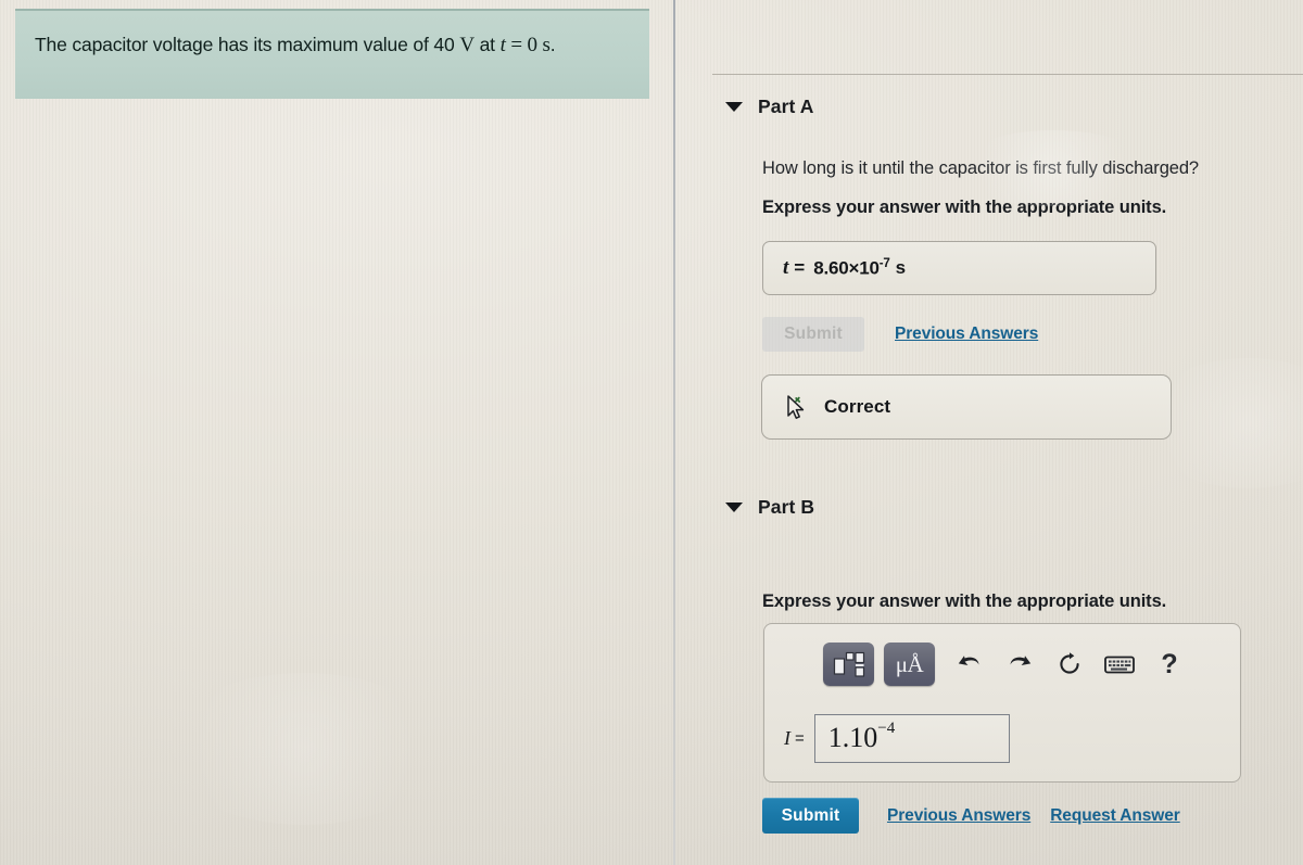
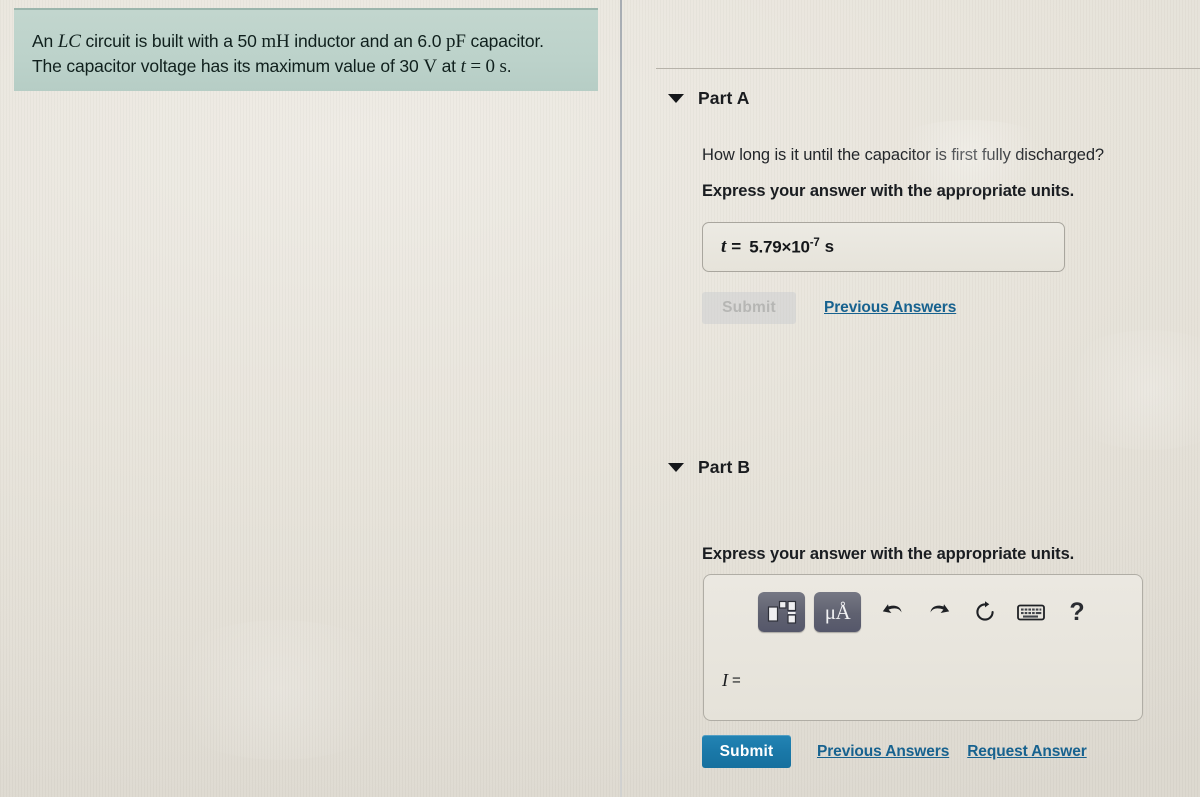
+ An LC circuit is built with a 50 mH inductor and an 6.0 pF capacitor.
- The capacitor voltage has its maximum value of 40 V at t = 0 s.
+ The capacitor voltage has its maximum value of 30 V at t = 0 s.
  Part A
  Express your answer with the appropriate units.
  t
  =
- 8.60×10-7
+ 5.79×10-7
  s
  Submit
  Previous Answers
- Correct
  Part B
  Express your answer with the appropriate units.
  μÅ
  ?
  I
  =
- 1.10
- −4
  Submit
  Previous Answers
  Request Answer
